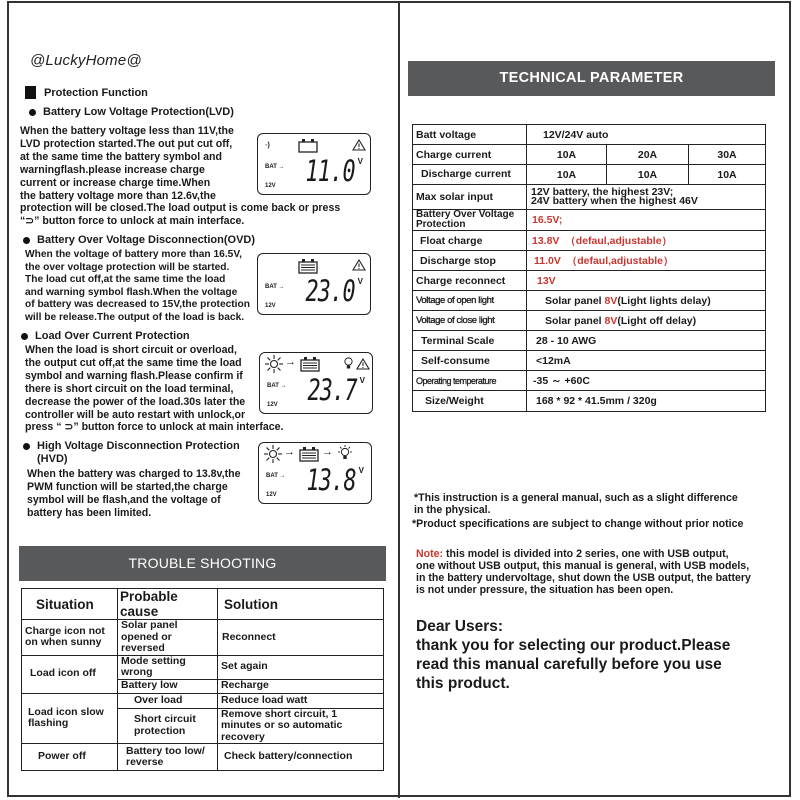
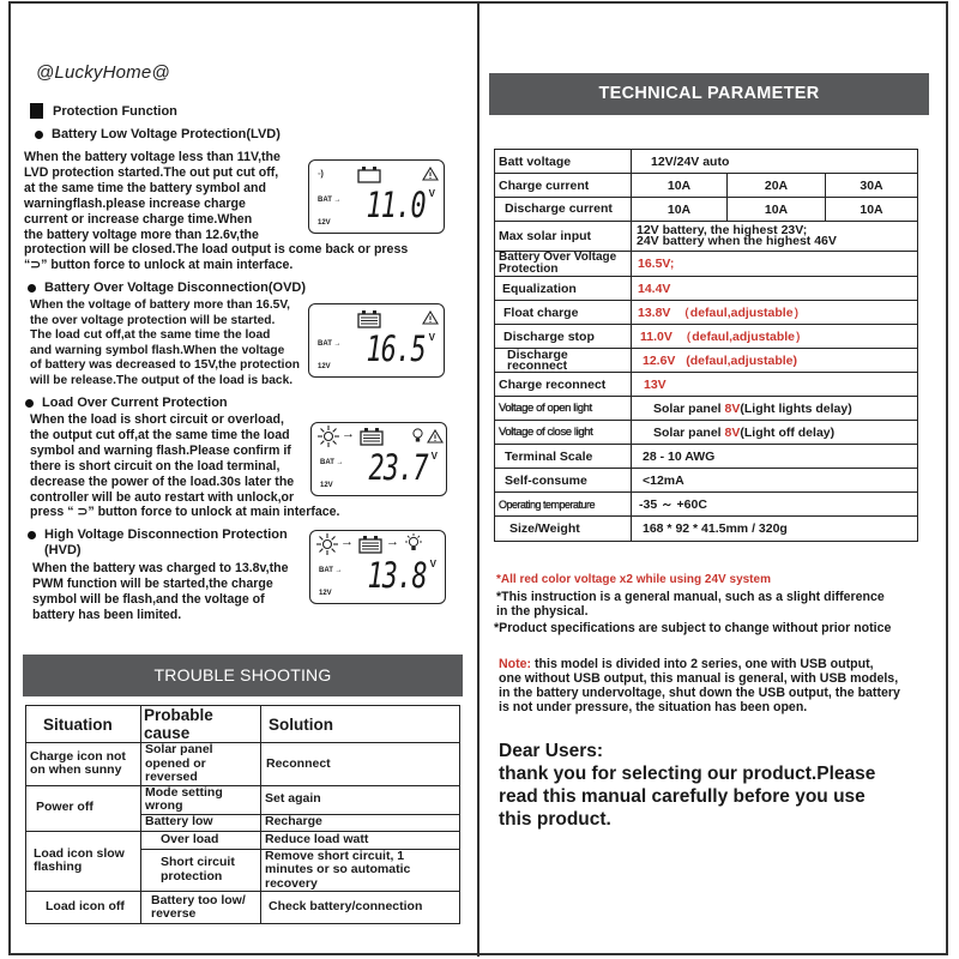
  @LuckyHome@
  Protection Function
  Battery Low Voltage Protection(LVD)
  When the battery voltage less than 11V,the
  LVD protection started.The out put cut off,
  at the same time the battery symbol and
  warningflash.please increase charge
  current or increase charge time.When
  the battery voltage more than 12.6v,the
  protection will be closed.The load output is come back or press
  “⊃” button force to unlock at main interface.
  11.0
  V
  Battery Over Voltage Disconnection(OVD)
  When the voltage of battery more than 16.5V,
  the over voltage protection will be started.
  The load cut off,at the same time the load
  and warning symbol flash.When the voltage
  of battery was decreased to 15V,the protection
  will be release.The output of the load is back.
- 23.0
+ 16.5
  V
  Load Over Current Protection
  When the load is short circuit or overload,
  the output cut off,at the same time the load
  symbol and warning flash.Please confirm if
  there is short circuit on the load terminal,
  decrease the power of the load.30s later the
  controller will be auto restart with unlock,or
  press “ ⊃” button force to unlock at main interface.
  →
  23.7
  V
  High Voltage Disconnection Protection
  (HVD)
  When the battery was charged to 13.8v,the
  PWM function will be started,the charge
  symbol will be flash,and the voltage of
  battery has been limited.
  →
  →
  13.8
  V
  TROUBLE SHOOTING
  Situation	Probable cause	Solution
  Charge icon not on when sunny	Solar panel opened or reversed	Reconnect
- Load icon off	Mode setting wrong	Set again
+ Power off	Mode setting wrong	Set again
  Battery low	Recharge
  Load icon slow flashing	Over load	Reduce load watt
  Short circuit protection	Remove short circuit, 1 minutes or so automatic recovery
- Power off	Battery too low/ reverse	Check battery/connection
+ Load icon off	Battery too low/ reverse	Check battery/connection
  TECHNICAL PARAMETER
  Batt voltage	12V/24V auto
  Charge current	10A	20A	30A
  Discharge current	10A	10A	10A
  Max solar input	12V battery, the highest 23V; 24V battery when the highest 46V
  Battery Over Voltage Protection	16.5V;
+ Equalization	14.4V
  Float charge	13.8V （defaul,adjustable）
  Discharge stop	11.0V （defaul,adjustable）
+ Discharge reconnect	12.6V (defaul,adjustable)
  Charge reconnect	13V
  Voltage of open light	Solar panel 8V(Light lights delay)
  Voltage of close light	Solar panel 8V(Light off delay)
  Terminal Scale	28 - 10 AWG
  Self-consume	<12mA
  Operating temperature	-35 ～ +60C
  Size/Weight	168 * 92 * 41.5mm / 320g
+ *All red color voltage x2 while using 24V system
  *This instruction is a general manual, such as a slight difference
  in the physical.
  *Product specifications are subject to change without prior notice
  Note: this model is divided into 2 series, one with USB output,
  one without USB output, this manual is general, with USB models,
  in the battery undervoltage, shut down the USB output, the battery
  is not under pressure, the situation has been open.
  Dear Users:
  thank you for selecting our product.Please
  read this manual carefully before you use
  this product.
